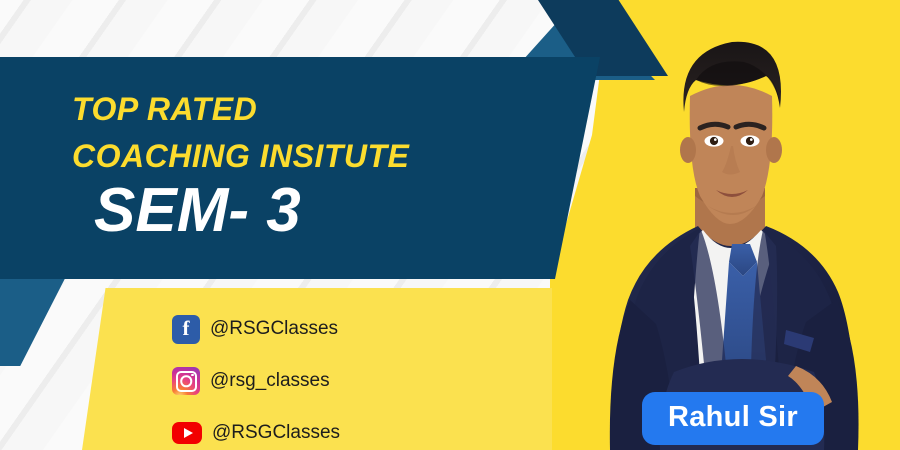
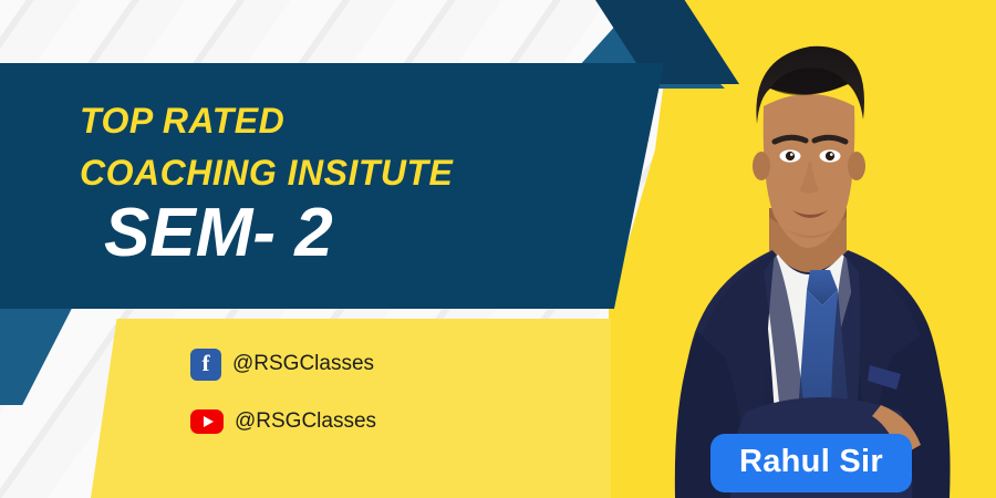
  TOP RATED
  COACHING INSITUTE
- SEM- 3
+ SEM- 2
  f
  @RSGClasses
- @rsg_classes
  @RSGClasses
  Rahul Sir
